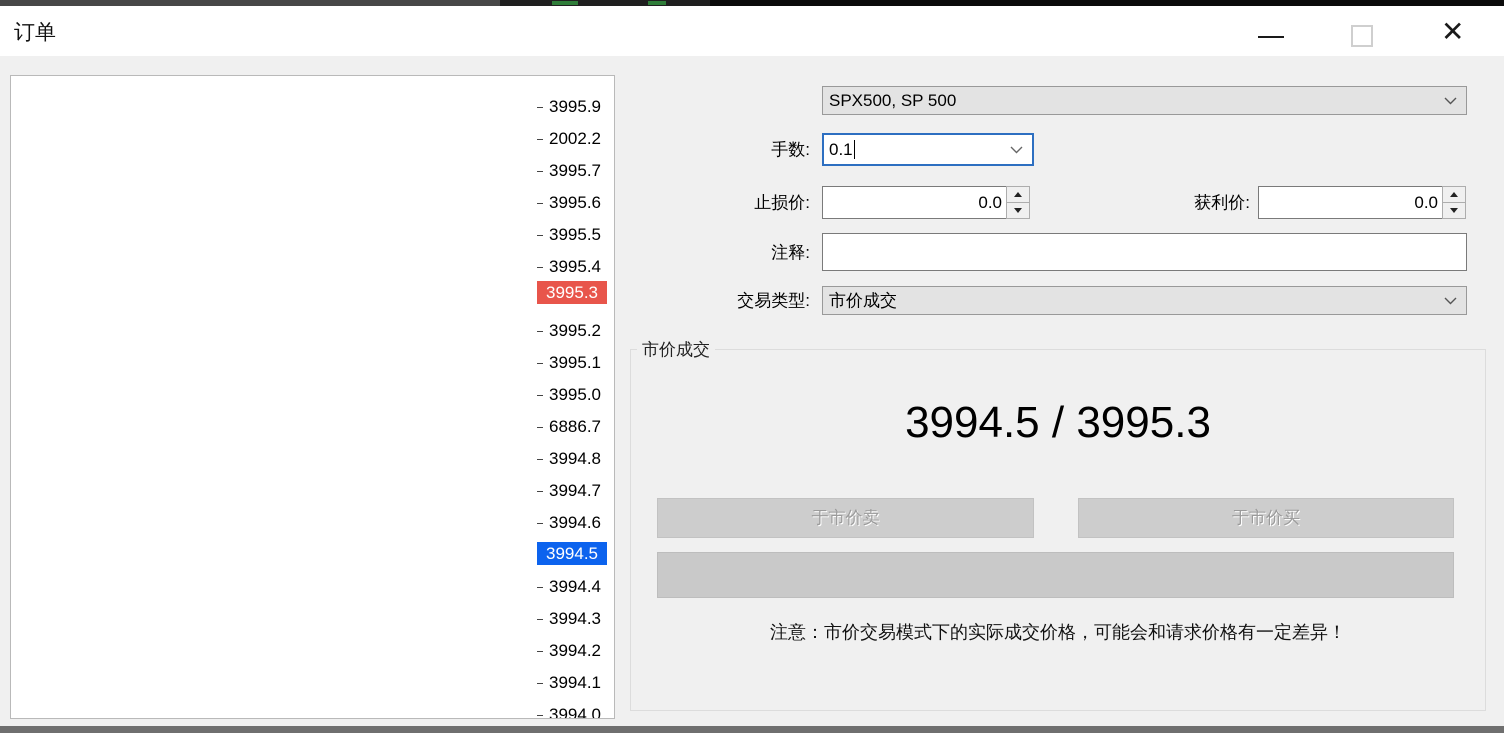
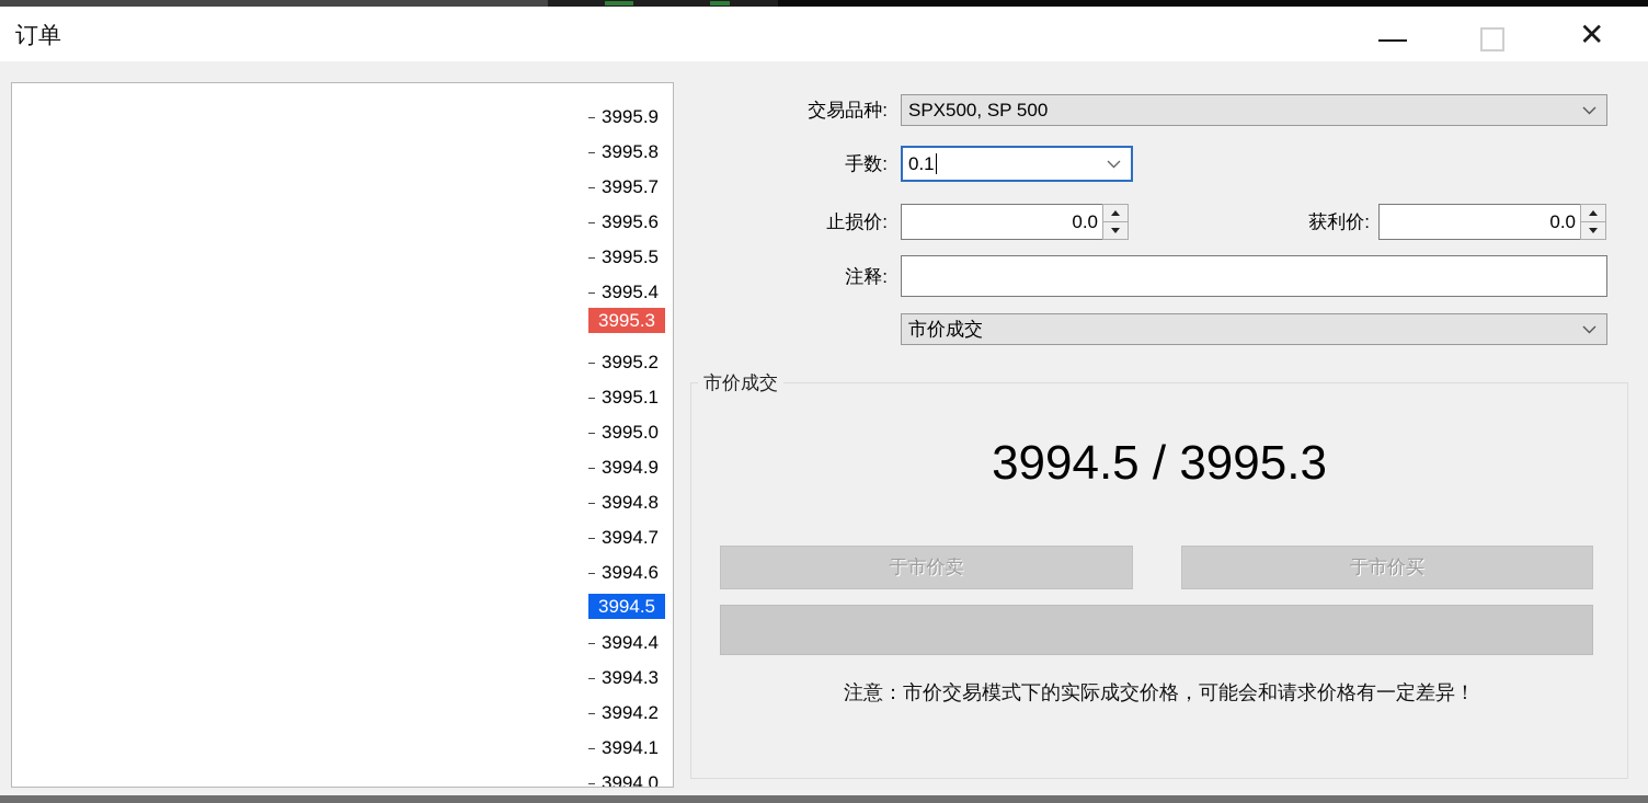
  订单
  ✕
  3995.9
- 2002.2
+ 3995.8
  3995.7
  3995.6
  3995.5
  3995.4
  3995.2
  3995.1
  3995.0
- 6886.7
+ 3994.9
  3994.8
  3994.7
  3994.6
  3994.4
  3994.3
  3994.2
  3994.1
  3994.0
  3995.3
  3994.5
+ 交易品种:
  SPX500, SP 500
  手数:
  0.1
  止损价:
  0.0
  获利价:
  0.0
  注释:
- 交易类型:
  市价成交
  市价成交
  3994.5 / 3995.3
  于市价卖
  于市价买
  注意：市价交易模式下的实际成交价格，可能会和请求价格有一定差异！
